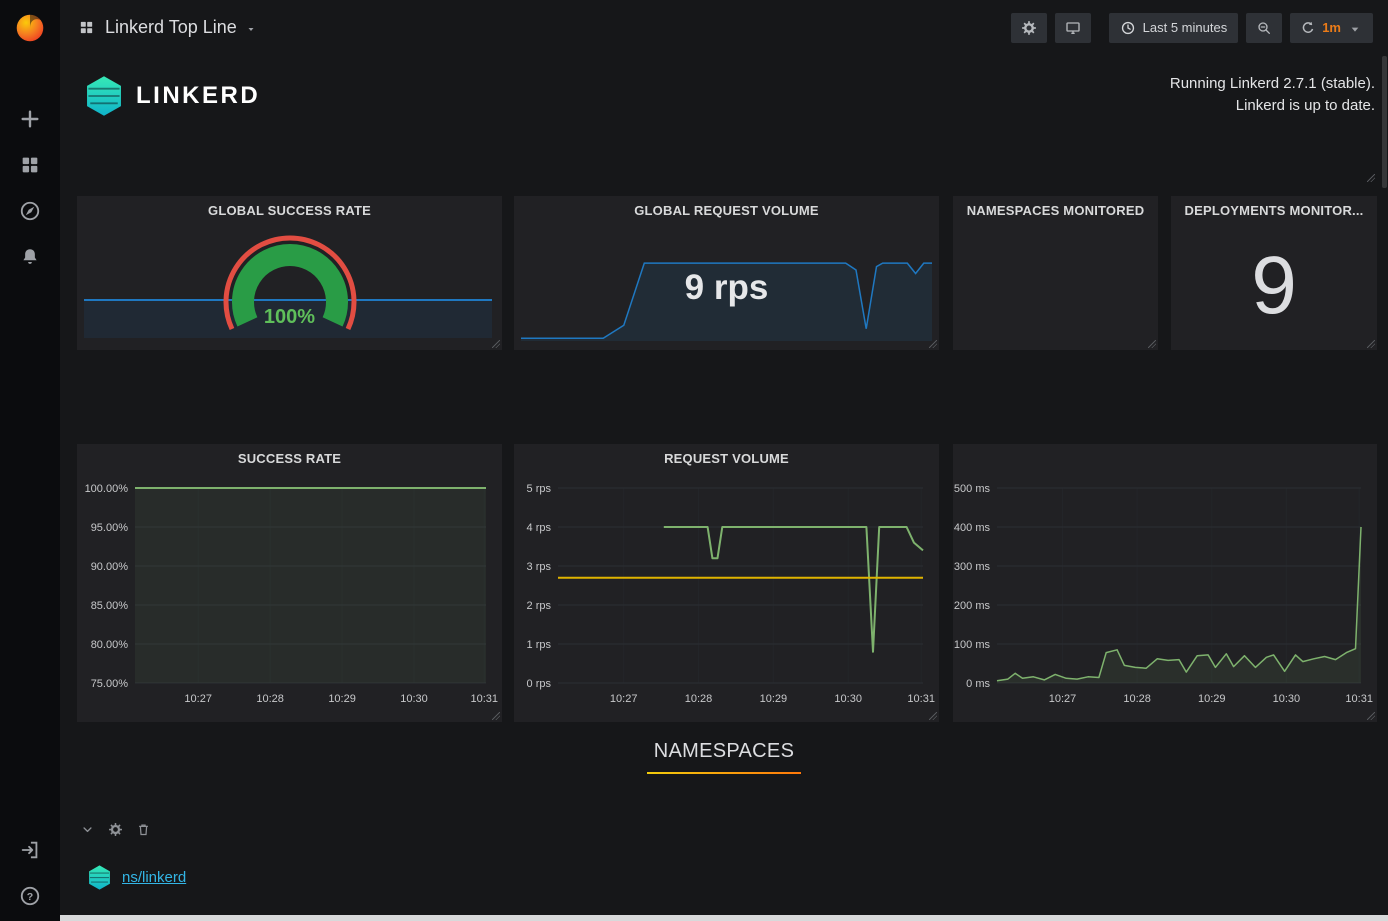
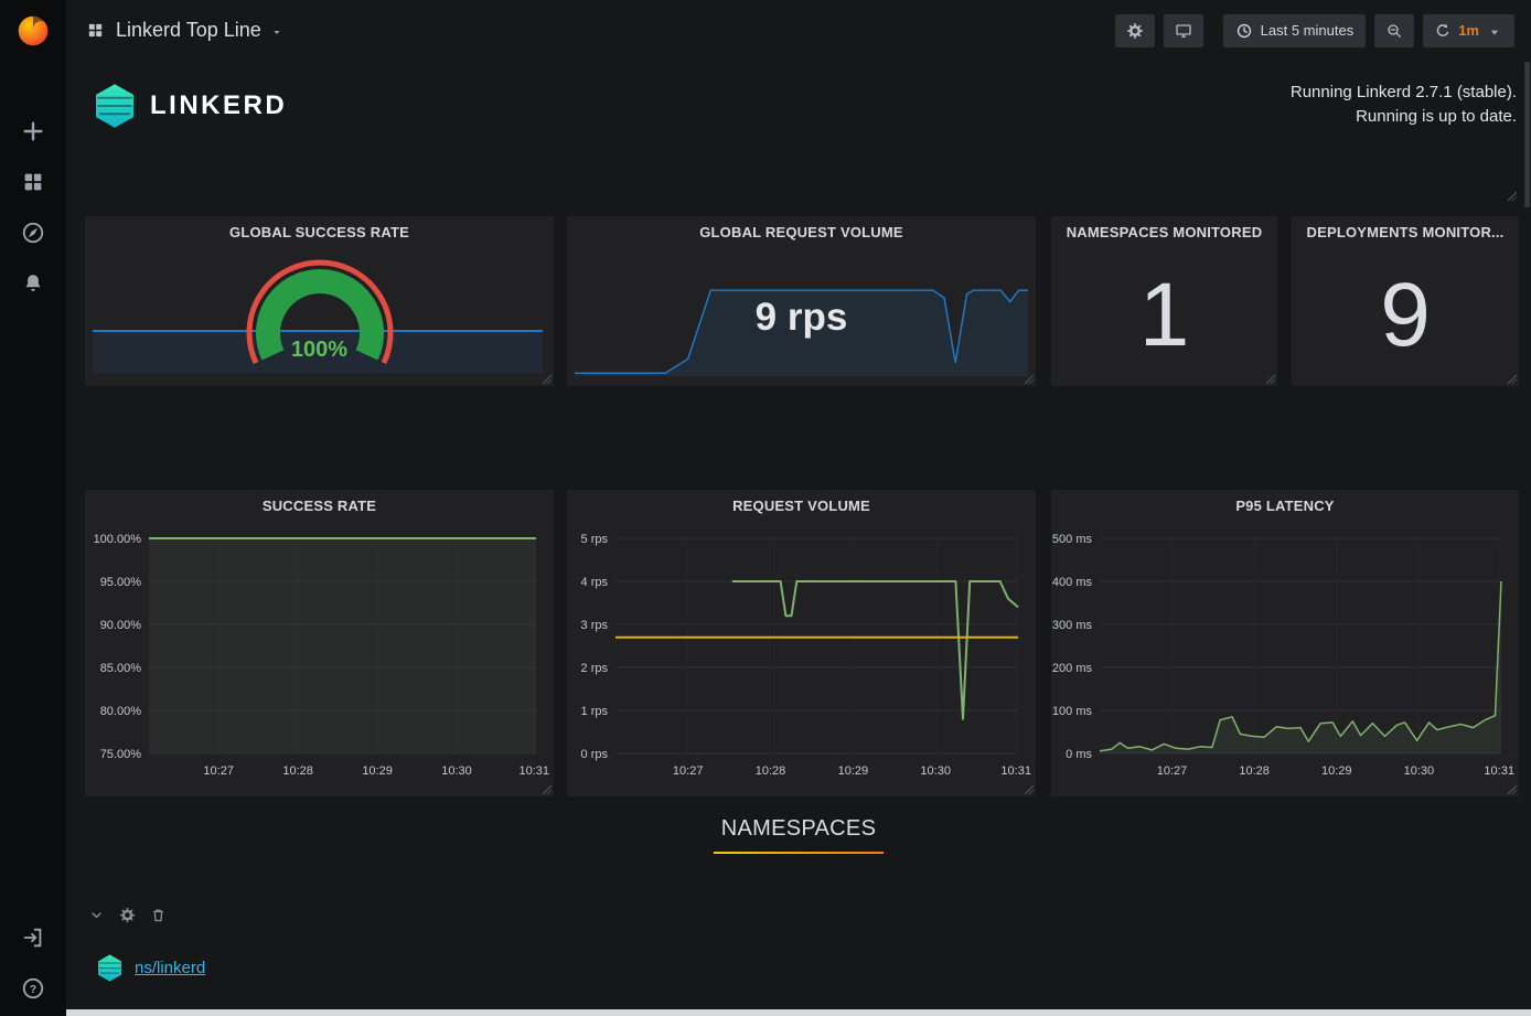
  Linkerd Top Line
  Last 5 minutes
  1m
  LINKERD
  Running Linkerd 2.7.1 (stable).
- Linkerd is up to date.
+ Running is up to date.
  GLOBAL SUCCESS RATE
  100%
  GLOBAL REQUEST VOLUME
  9 rps
  NAMESPACES MONITORED
+ 1
  DEPLOYMENTS MONITOR...
  9
  SUCCESS RATE
  100.00%
  95.00%
  90.00%
  85.00%
  80.00%
  75.00%
  10:27
  10:28
  10:29
  10:30
  10:31
  REQUEST VOLUME
  5 rps
  4 rps
  3 rps
  2 rps
  1 rps
  0 rps
  10:27
  10:28
  10:29
  10:30
  10:31
+ P95 LATENCY
  500 ms
  400 ms
  300 ms
  200 ms
  100 ms
  0 ms
  10:27
  10:28
  10:29
  10:30
  10:31
  NAMESPACES
  ns/linkerd
